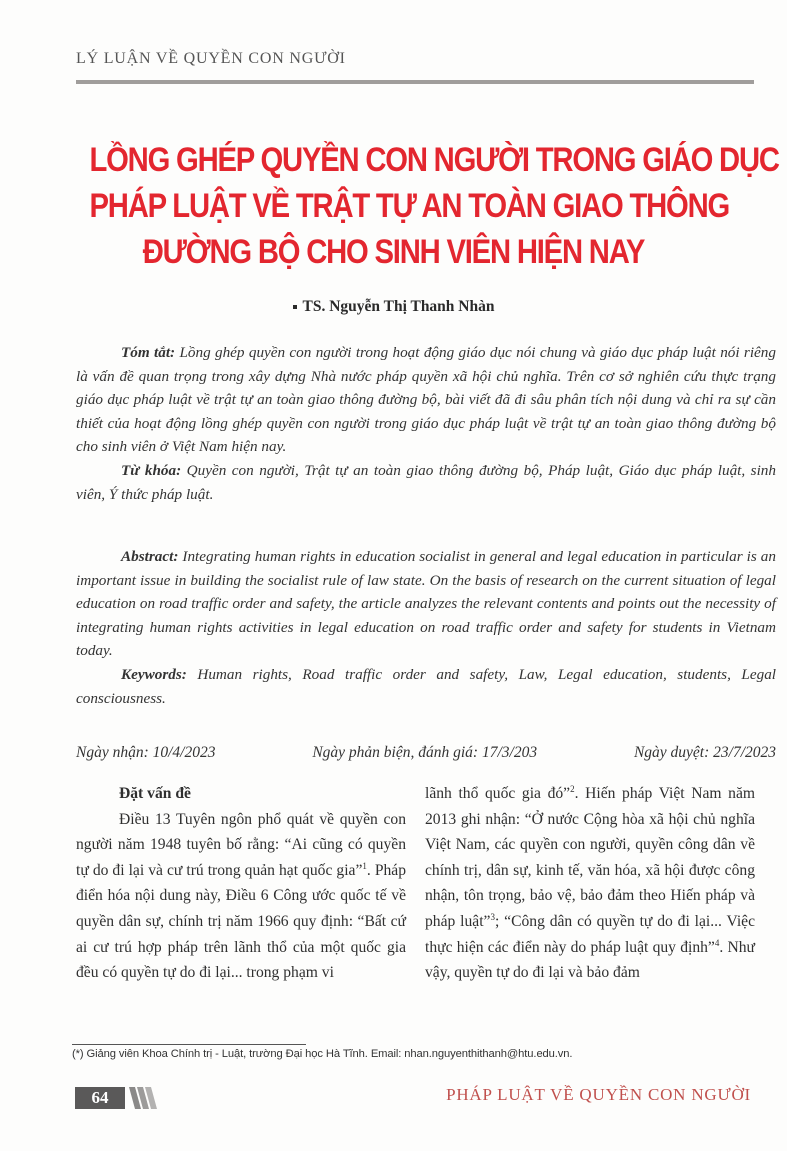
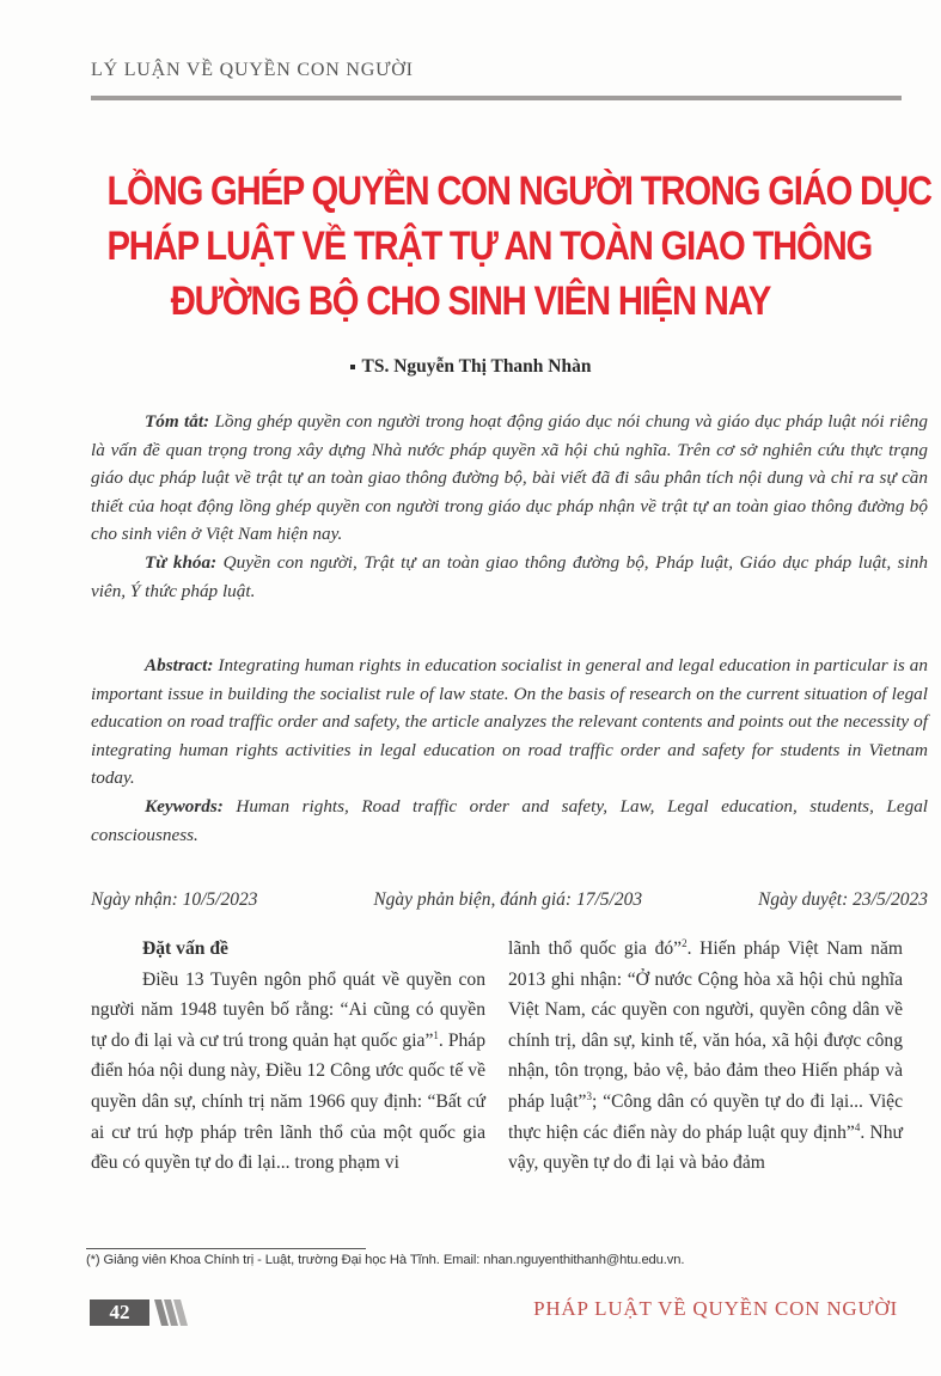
  LÝ LUẬN VỀ QUYỀN CON NGƯỜI
  LỒNG GHÉP QUYỀN CON NGƯỜI TRONG GIÁO DỤC
  PHÁP LUẬT VỀ TRẬT TỰ AN TOÀN GIAO THÔNG
  ĐƯỜNG BỘ CHO SINH VIÊN HIỆN NAY
  TS. Nguyễn Thị Thanh Nhàn
- Tóm tắt: Lồng ghép quyền con người trong hoạt động giáo dục nói chung và giáo dục pháp luật nói riêng là vấn đề quan trọng trong xây dựng Nhà nước pháp quyền xã hội chủ nghĩa. Trên cơ sở nghiên cứu thực trạng giáo dục pháp luật về trật tự an toàn giao thông đường bộ, bài viết đã đi sâu phân tích nội dung và chỉ ra sự cần thiết của hoạt động lồng ghép quyền con người trong giáo dục pháp luật về trật tự an toàn giao thông đường bộ cho sinh viên ở Việt Nam hiện nay.
+ Tóm tắt: Lồng ghép quyền con người trong hoạt động giáo dục nói chung và giáo dục pháp luật nói riêng là vấn đề quan trọng trong xây dựng Nhà nước pháp quyền xã hội chủ nghĩa. Trên cơ sở nghiên cứu thực trạng giáo dục pháp luật về trật tự an toàn giao thông đường bộ, bài viết đã đi sâu phân tích nội dung và chỉ ra sự cần thiết của hoạt động lồng ghép quyền con người trong giáo dục pháp nhận về trật tự an toàn giao thông đường bộ cho sinh viên ở Việt Nam hiện nay.
  Từ khóa: Quyền con người, Trật tự an toàn giao thông đường bộ, Pháp luật, Giáo dục pháp luật, sinh viên, Ý thức pháp luật.
  Abstract: Integrating human rights in education socialist in general and legal education in particular is an important issue in building the socialist rule of law state. On the basis of research on the current situation of legal education on road traffic order and safety, the article analyzes the relevant contents and points out the necessity of integrating human rights activities in legal education on road traffic order and safety for students in Vietnam today.
  Keywords: Human rights, Road traffic order and safety, Law, Legal education, students, Legal consciousness.
- Ngày nhận: 10/4/2023
+ Ngày nhận: 10/5/2023
- Ngày phản biện, đánh giá: 17/3/203
+ Ngày phản biện, đánh giá: 17/5/203
- Ngày duyệt: 23/7/2023
+ Ngày duyệt: 23/5/2023
  Đặt vấn đề
- Điều 13 Tuyên ngôn phổ quát về quyền con người năm 1948 tuyên bố rằng: “Ai cũng có quyền tự do đi lại và cư trú trong quản hạt quốc gia”1. Pháp điển hóa nội dung này, Điều 6 Công ước quốc tế về quyền dân sự, chính trị năm 1966 quy định: “Bất cứ ai cư trú hợp pháp trên lãnh thổ của một quốc gia đều có quyền tự do đi lại... trong phạm vi
+ Điều 13 Tuyên ngôn phổ quát về quyền con người năm 1948 tuyên bố rằng: “Ai cũng có quyền tự do đi lại và cư trú trong quản hạt quốc gia”1. Pháp điển hóa nội dung này, Điều 12 Công ước quốc tế về quyền dân sự, chính trị năm 1966 quy định: “Bất cứ ai cư trú hợp pháp trên lãnh thổ của một quốc gia đều có quyền tự do đi lại... trong phạm vi
  lãnh thổ quốc gia đó”2. Hiến pháp Việt Nam năm 2013 ghi nhận: “Ở nước Cộng hòa xã hội chủ nghĩa Việt Nam, các quyền con người, quyền công dân về chính trị, dân sự, kinh tế, văn hóa, xã hội được công nhận, tôn trọng, bảo vệ, bảo đảm theo Hiến pháp và pháp luật”3; “Công dân có quyền tự do đi lại... Việc thực hiện các điển này do pháp luật quy định”4. Như vậy, quyền tự do đi lại và bảo đảm
  (*) Giảng viên Khoa Chính trị - Luật, trường Đại học Hà Tĩnh. Email: nhan.nguyenthithanh@htu.edu.vn.
- 64
+ 42
  PHÁP LUẬT VỀ QUYỀN CON NGƯỜI
